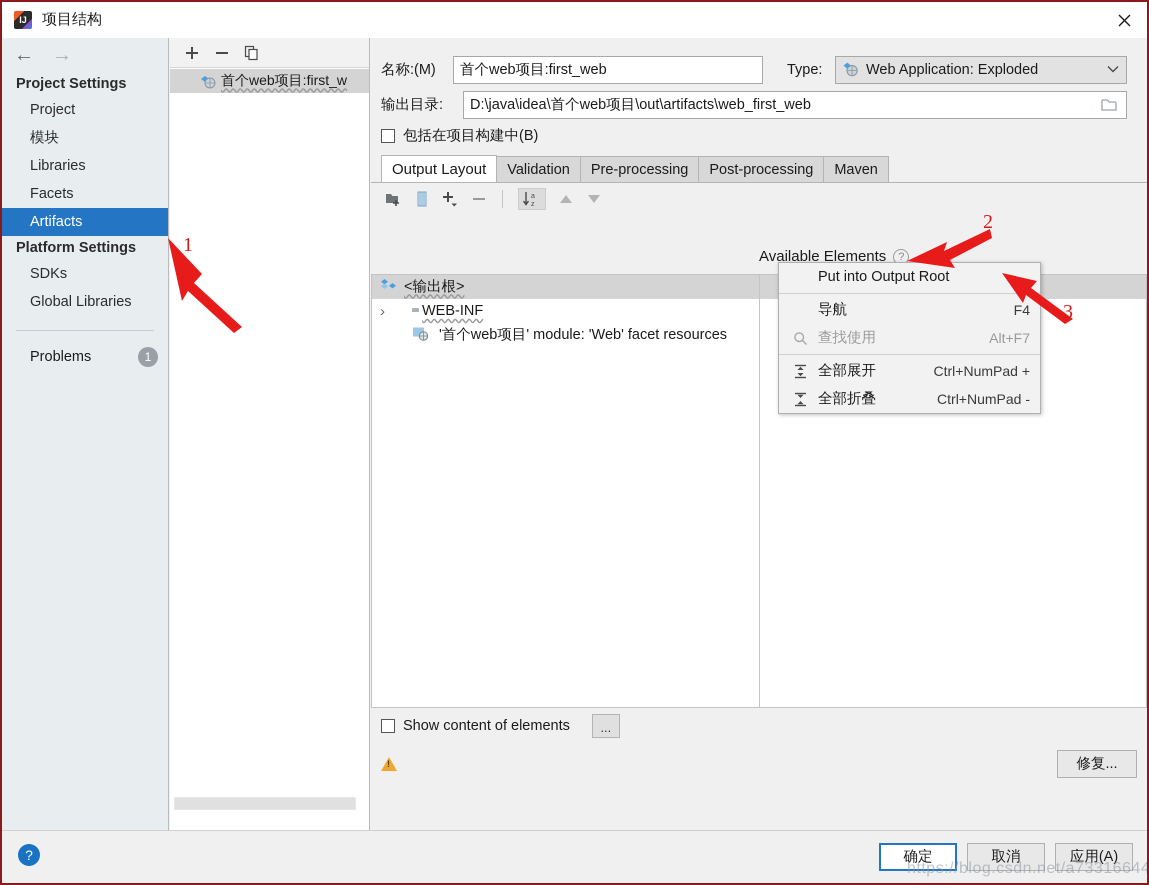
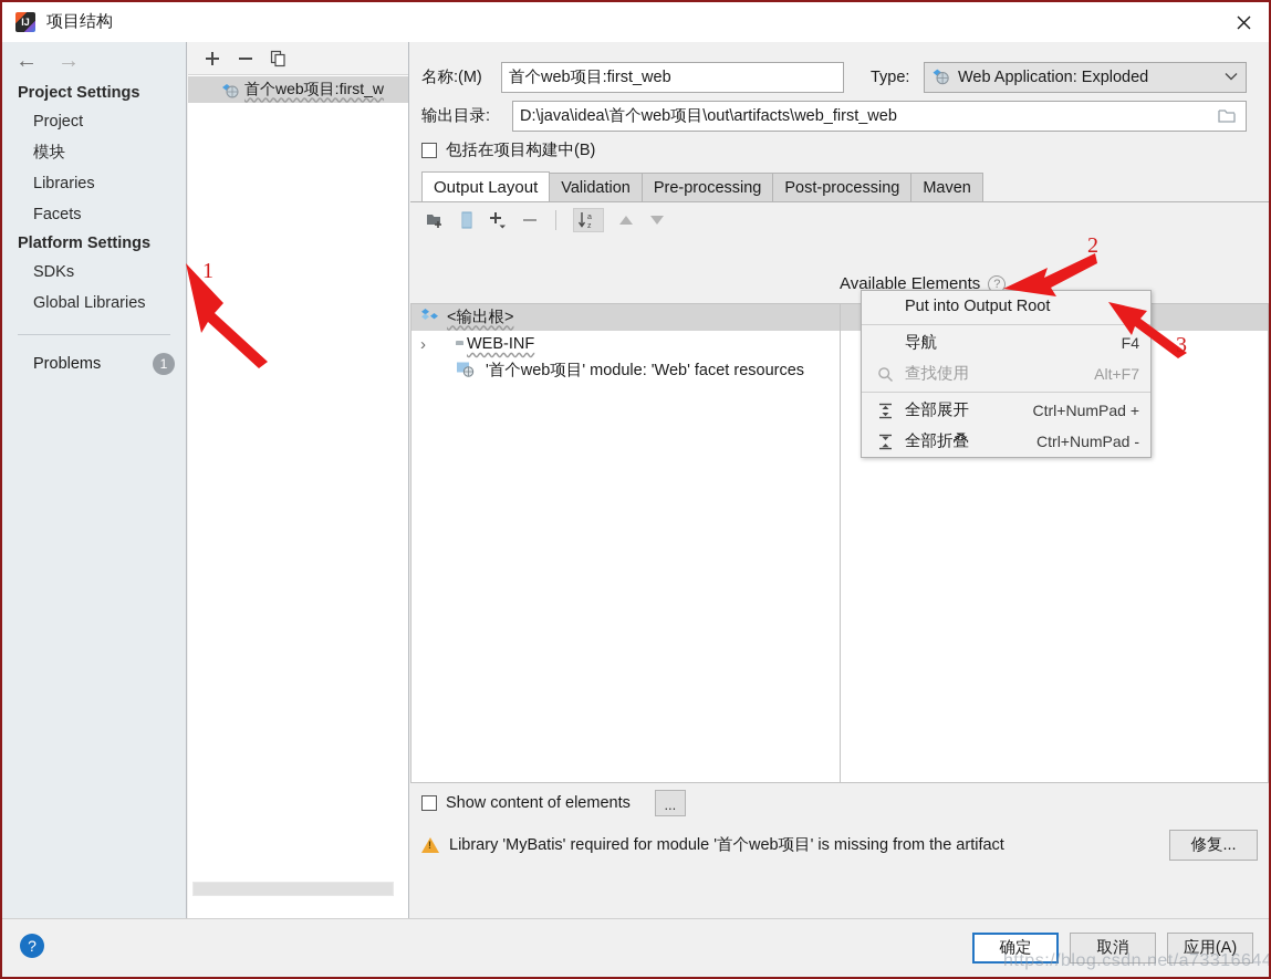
  项目结构
  ←
  →
  Project Settings
  Project
  模块
  Libraries
  Facets
- Artifacts
  Platform Settings
  SDKs
  Global Libraries
  Problems
  1
  首个web项目:first_w
  名称:(M)
  首个web项目:first_web
  Type:
  Web Application: Exploded
  输出目录:
  D:\java\idea\首个web项目\out\artifacts\web_first_web
  包括在项目构建中(B)
  Output Layout
  Validation
  Pre-processing
  Post-processing
  Maven
  Available Elements
  ?
  <输出根>
  ›
  WEB-INF
  '首个web项目' module: 'Web' facet resources
  Show content of elements
  ...
+ Library 'MyBatis' required for module '首个web项目' is missing from the artifact
  修复...
  Put into Output Root
  导航
  F4
  查找使用
  Alt+F7
  全部展开
  Ctrl+NumPad +
  全部折叠
  Ctrl+NumPad -
  ?
  确定
  取消
  应用(A)
  1
  2
  3
  https://blog.csdn.net/a73316644
